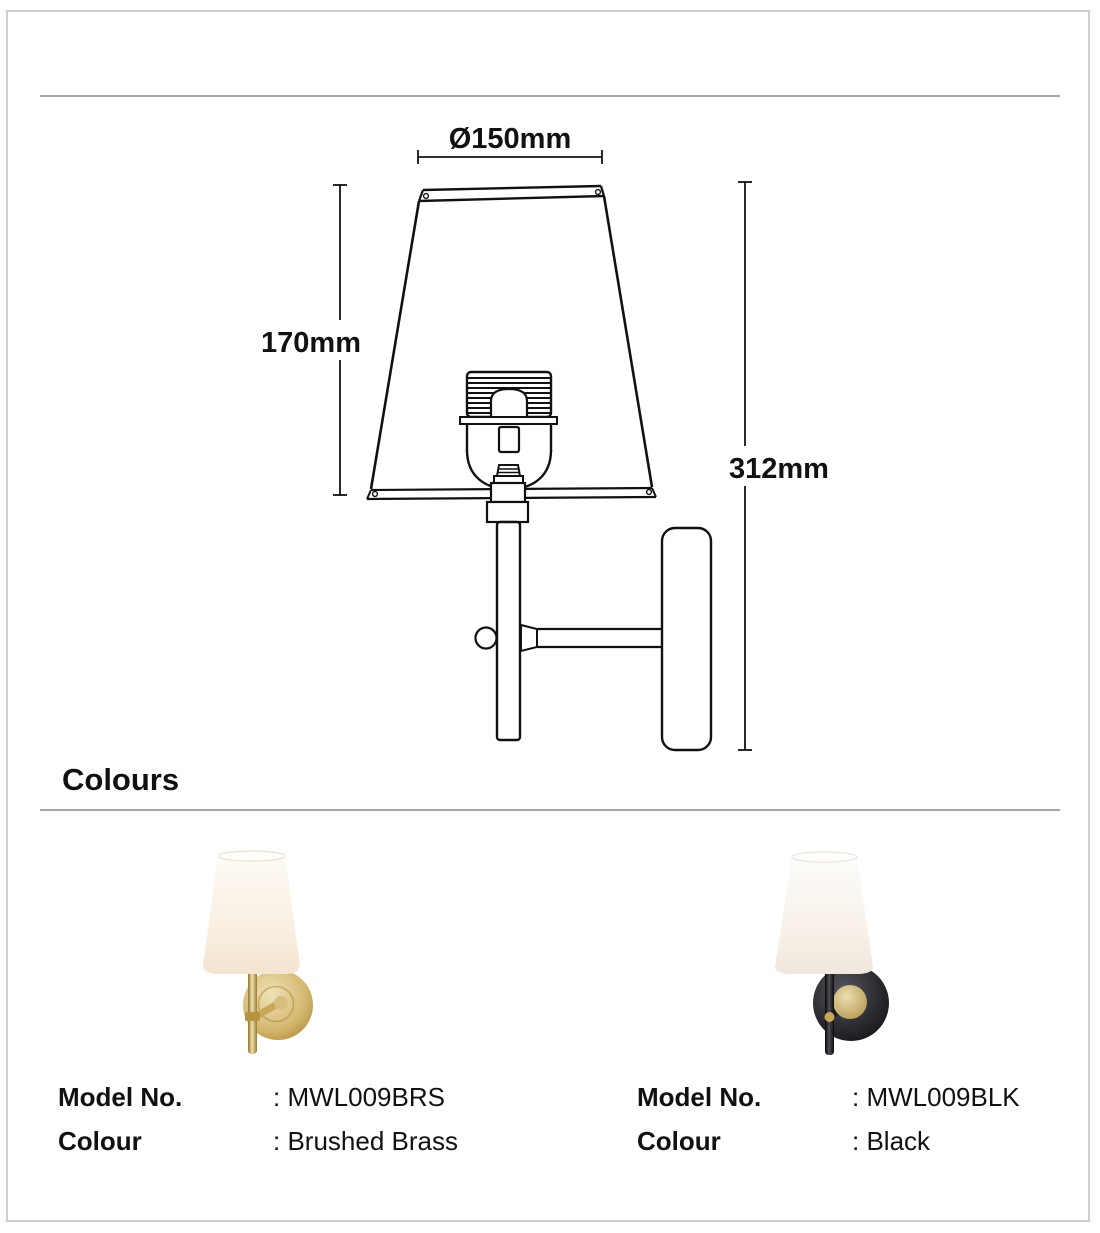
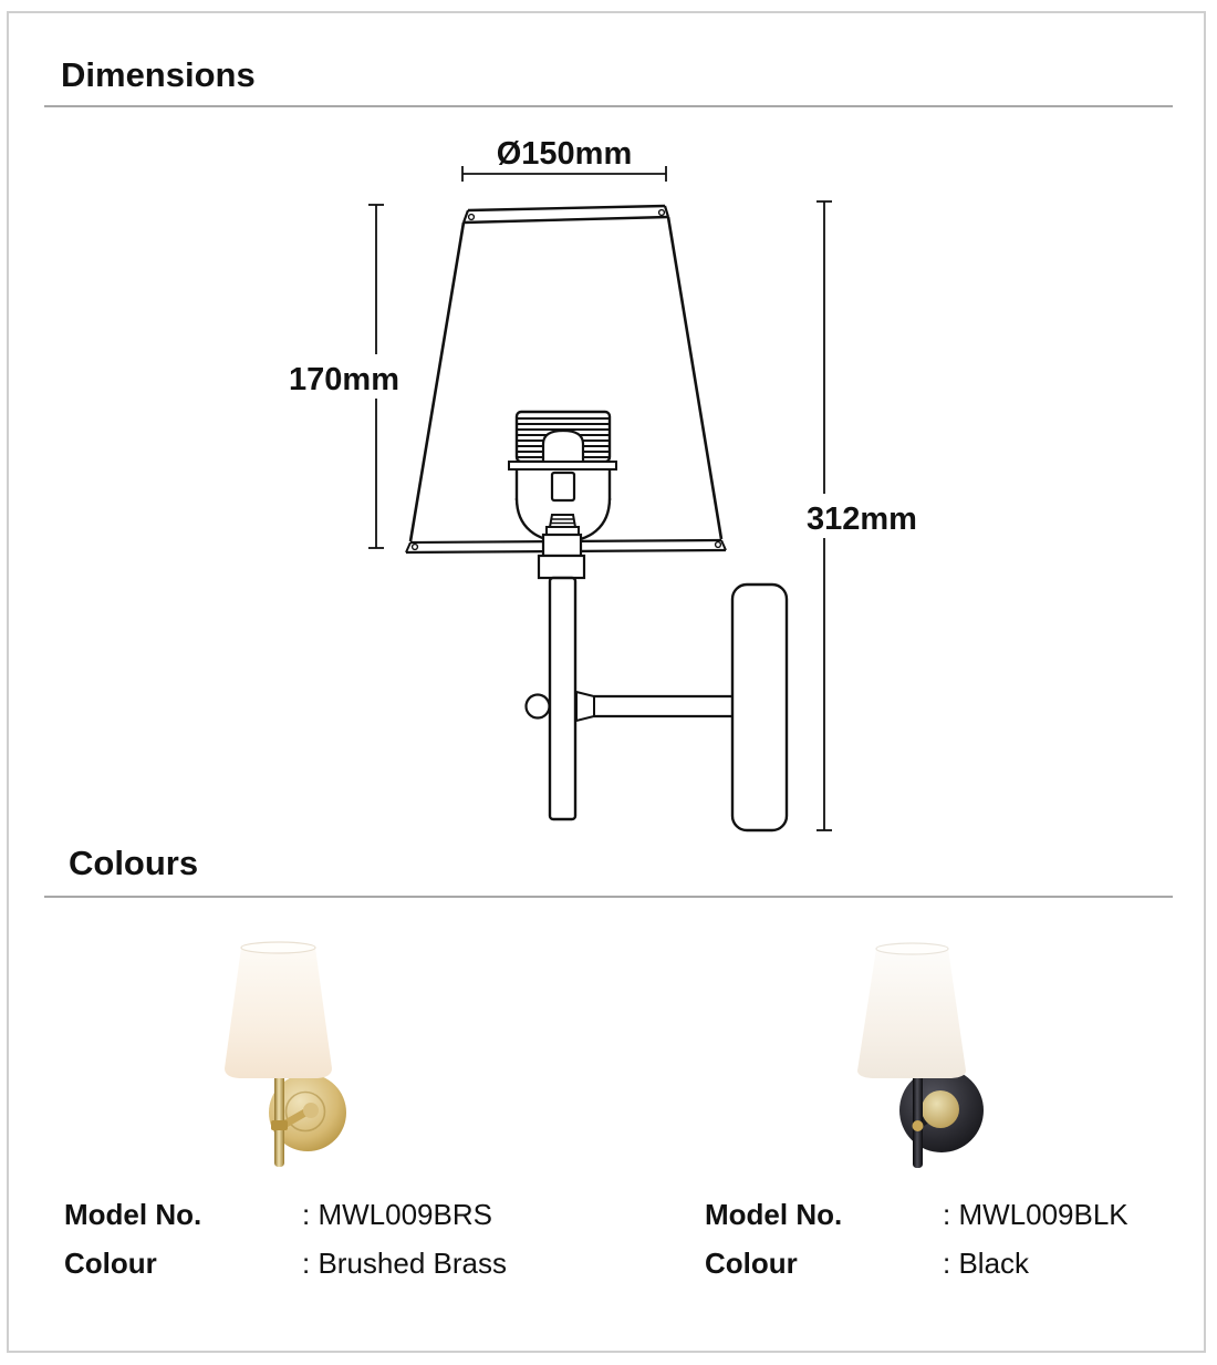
+ Dimensions
  Ø150mm
  170mm
  312mm
  Colours
  Model No.
  : MWL009BRS
  Colour
  : Brushed Brass
  Model No.
  : MWL009BLK
  Colour
  : Black
